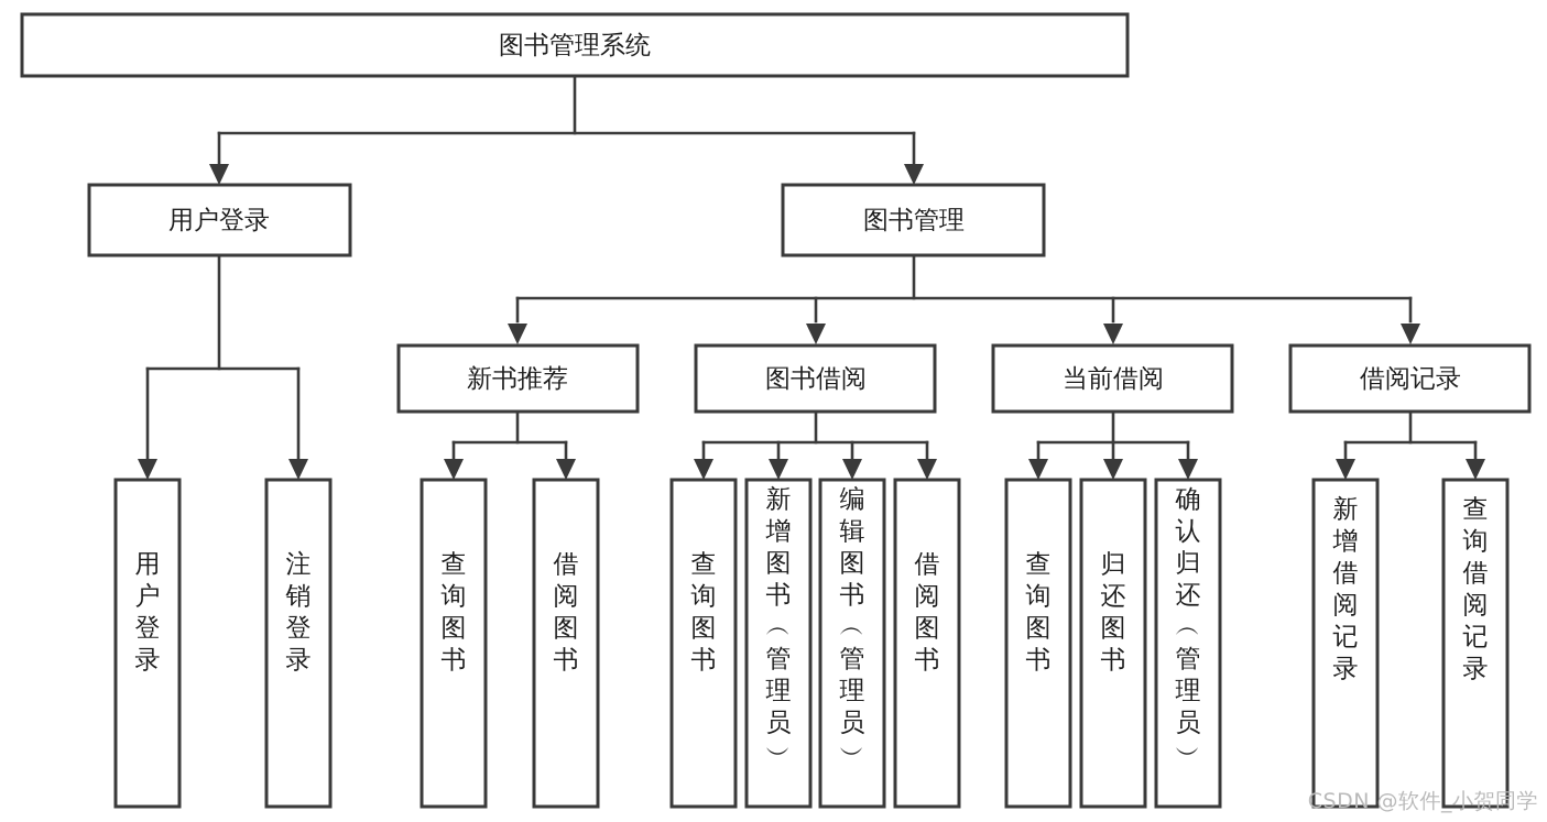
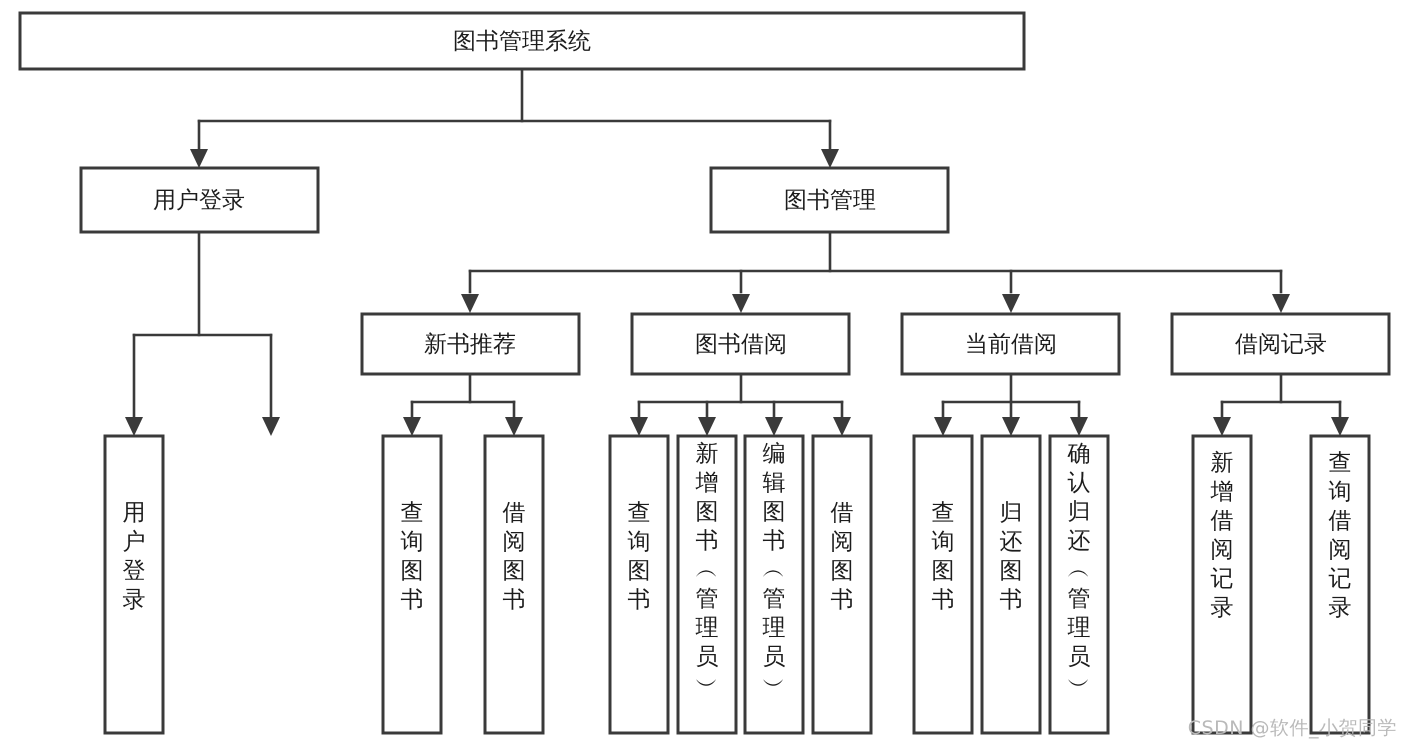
  图书管理系统
  用户登录
  图书管理
  新书推荐
  图书借阅
  当前借阅
  借阅记录
  用户登录
- 注销登录
  查询图书
  借阅图书
  查询图书
  新增图书 ︵ 管理员 ︶
  编辑图书 ︵ 管理员 ︶
  借阅图书
  查询图书
  归还图书
  确认归还 ︵ 管理员 ︶
  新增借阅记录
  查询借阅记录
  CSDN @软件_小贺同学
